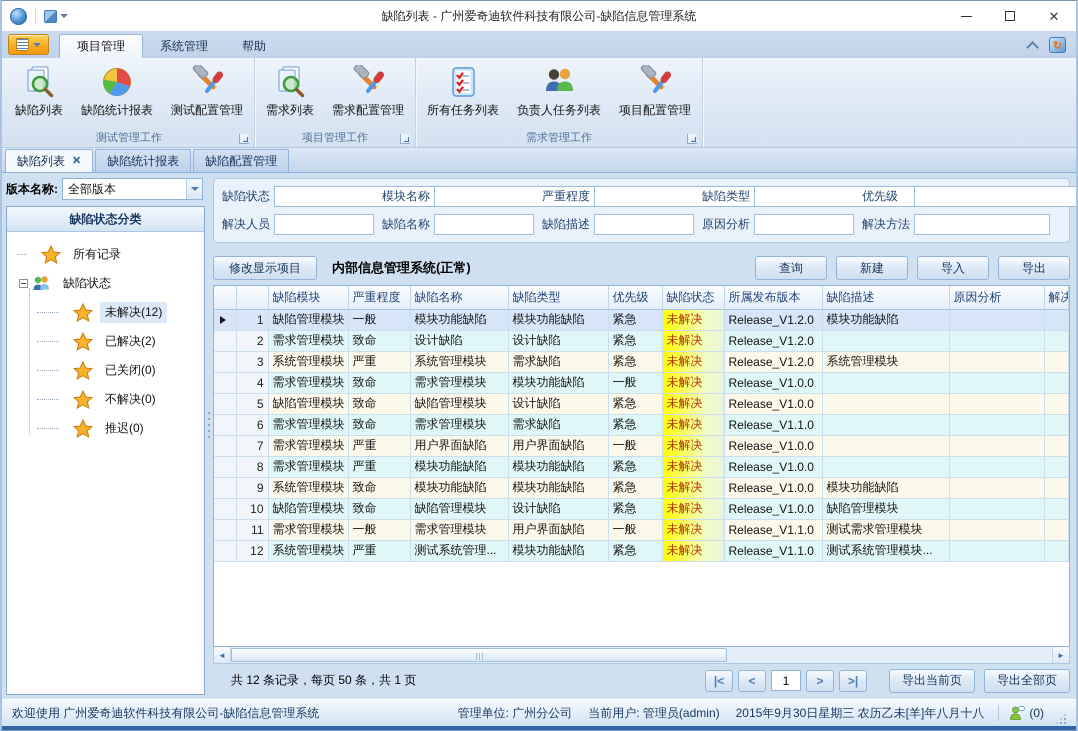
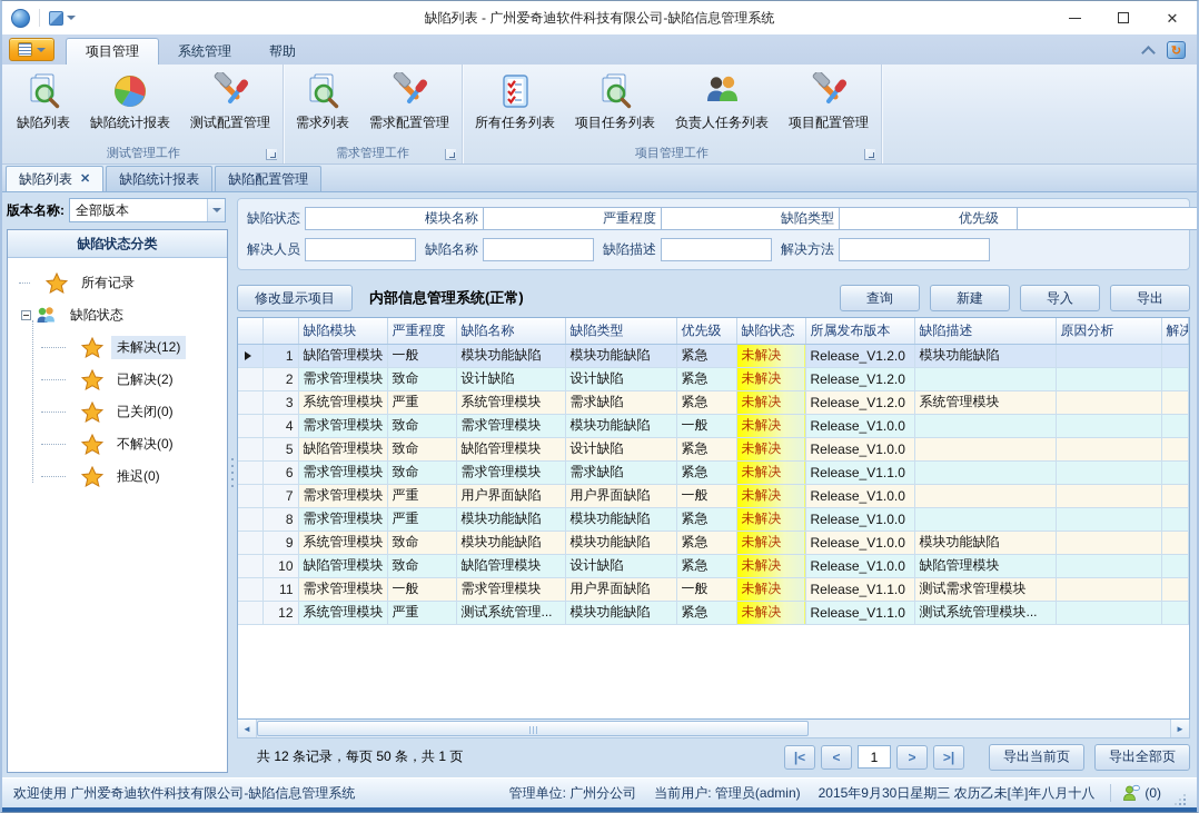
  缺陷列表 - 广州爱奇迪软件科技有限公司-缺陷信息管理系统
  ✕
  项目管理
  系统管理
  帮助
  ↻
  缺陷列表
  缺陷统计报表
  测试配置管理
  测试管理工作
  需求列表
  需求配置管理
- 项目管理工作
+ 需求管理工作
  所有任务列表
+ 项目任务列表
  负责人任务列表
  项目配置管理
- 需求管理工作
+ 项目管理工作
  缺陷列表
  ✕
  缺陷统计报表
  缺陷配置管理
  版本名称:
  全部版本
  缺陷状态分类
  所有记录
  缺陷状态
  未解决(12)
  已解决(2)
  已关闭(0)
  不解决(0)
  推迟(0)
  缺陷状态
  模块名称
  严重程度
  缺陷类型
  优先级
  解决人员
  缺陷名称
  缺陷描述
- 原因分析
  解决方法
  修改显示项目
  内部信息管理系统(正常)
  查询
  新建
  导入
  导出
  			缺陷模块	严重程度	缺陷名称	缺陷类型	优先级	缺陷状态	所属发布版本	缺陷描述	原因分析	解决
  	1	缺陷管理模块	一般	模块功能缺陷	模块功能缺陷	紧急	未解决	Release_V1.2.0	模块功能缺陷
  	2	需求管理模块	致命	设计缺陷	设计缺陷	紧急	未解决	Release_V1.2.0
  	3	系统管理模块	严重	系统管理模块	需求缺陷	紧急	未解决	Release_V1.2.0	系统管理模块
  	4	需求管理模块	致命	需求管理模块	模块功能缺陷	一般	未解决	Release_V1.0.0
  	5	缺陷管理模块	致命	缺陷管理模块	设计缺陷	紧急	未解决	Release_V1.0.0
  	6	需求管理模块	致命	需求管理模块	需求缺陷	紧急	未解决	Release_V1.1.0
  	7	需求管理模块	严重	用户界面缺陷	用户界面缺陷	一般	未解决	Release_V1.0.0
  	8	需求管理模块	严重	模块功能缺陷	模块功能缺陷	紧急	未解决	Release_V1.0.0
  	9	系统管理模块	致命	模块功能缺陷	模块功能缺陷	紧急	未解决	Release_V1.0.0	模块功能缺陷
  	10	缺陷管理模块	致命	缺陷管理模块	设计缺陷	紧急	未解决	Release_V1.0.0	缺陷管理模块
  	11	需求管理模块	一般	需求管理模块	用户界面缺陷	一般	未解决	Release_V1.1.0	测试需求管理模块
  	12	系统管理模块	严重	测试系统管理...	模块功能缺陷	紧急	未解决	Release_V1.1.0	测试系统管理模块...
  ◄
  ►
  共 12 条记录，每页 50 条，共 1 页
  |<
  <
  1
  >
  >|
  导出当前页
  导出全部页
  欢迎使用 广州爱奇迪软件科技有限公司-缺陷信息管理系统
  管理单位: 广州分公司
  当前用户: 管理员(admin)
  2015年9月30日星期三 农历乙未[羊]年八月十八
  (0)
